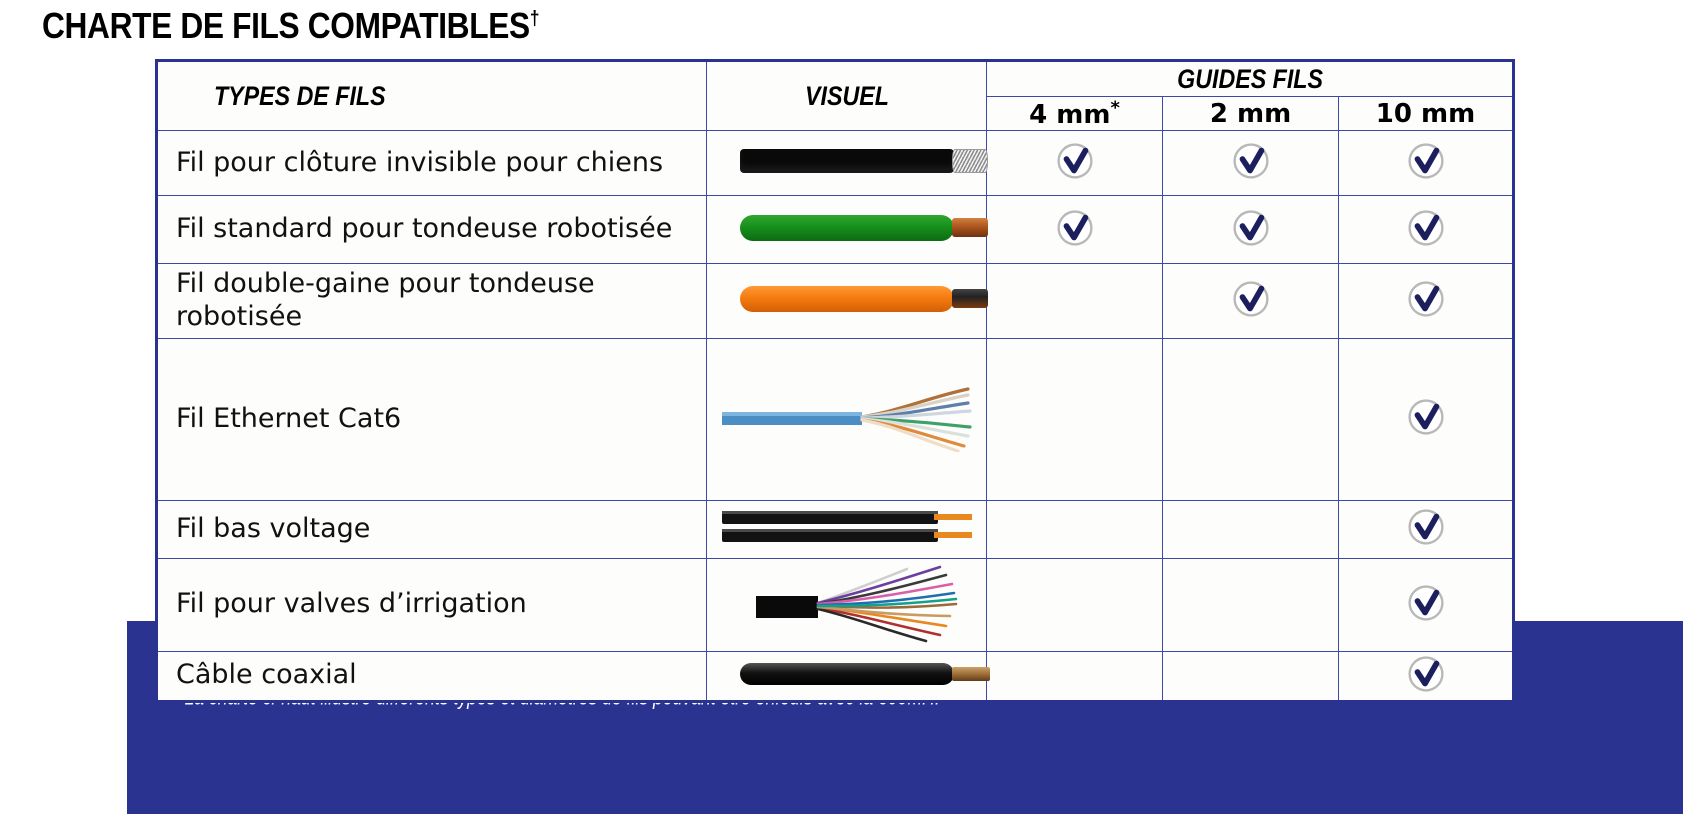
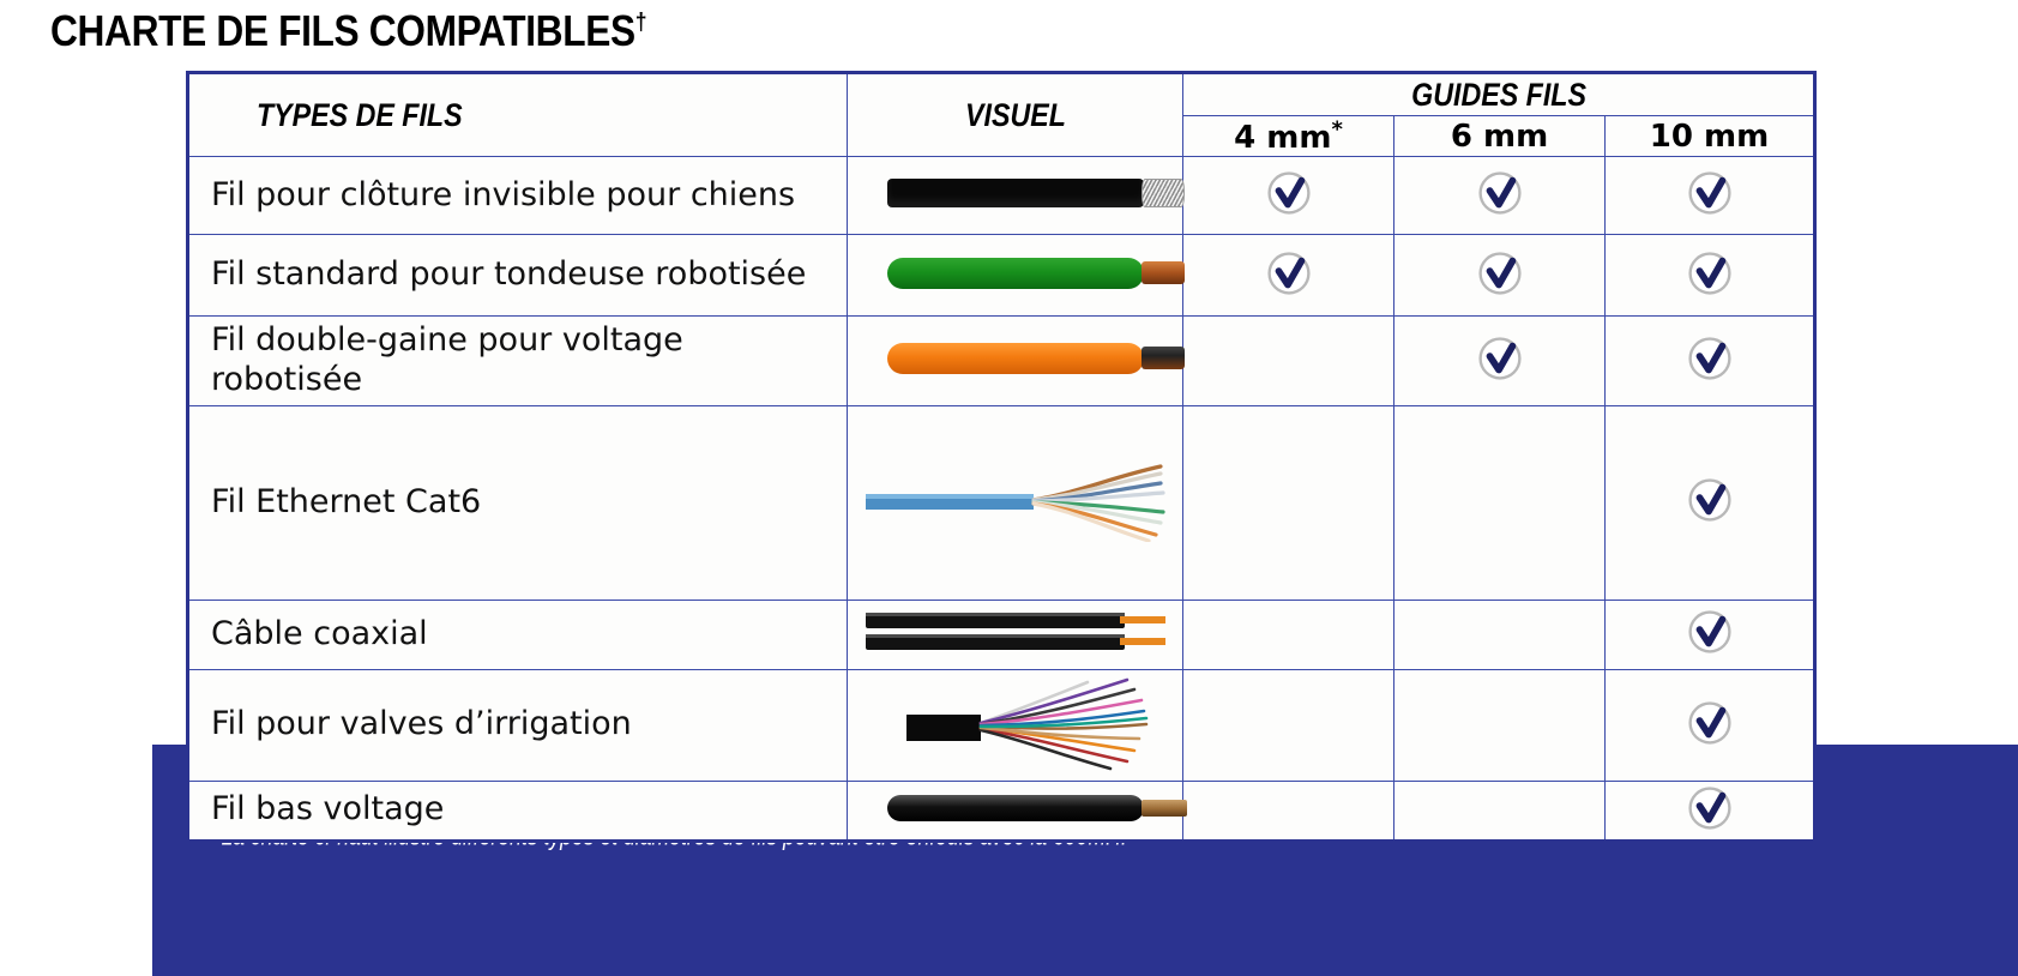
  CHARTE DE FILS COMPATIBLES†
  TYPES DE FILS	VISUEL	GUIDES FILS
- 4 mm*	2 mm	10 mm
+ 4 mm*	6 mm	10 mm
  Fil pour clôture invisible pour chiens
  Fil standard pour tondeuse robotisée
- Fil double-gaine pour tondeuse robotisée
+ Fil double-gaine pour voltage robotisée
  Fil Ethernet Cat6
- Fil bas voltage
+ Câble coaxial
  Fil pour valves d’irrigation
- Câble coaxial
+ Fil bas voltage
